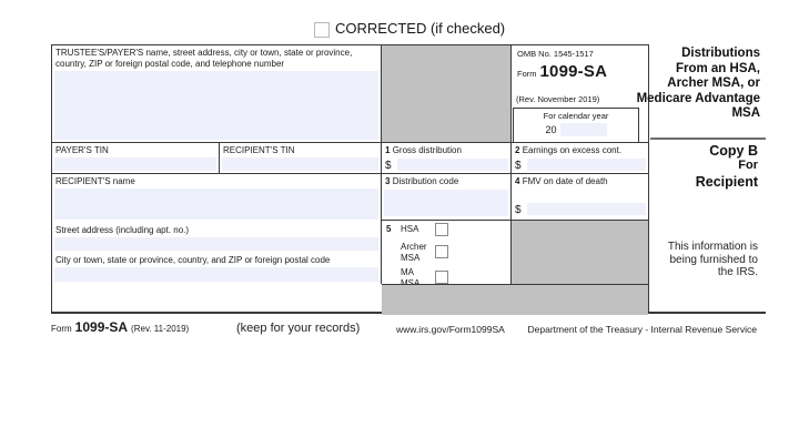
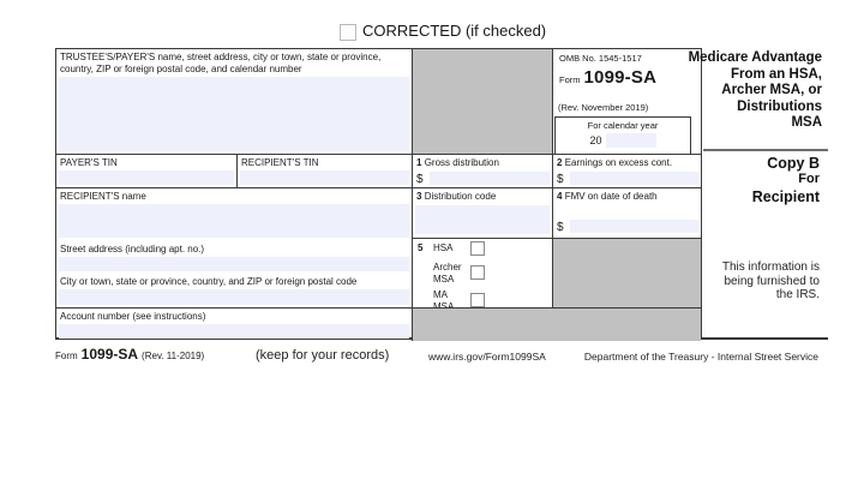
  CORRECTED (if checked)
- TRUSTEE'S/PAYER'S name, street address, city or town, state or province, country, ZIP or foreign postal code, and telephone number
+ TRUSTEE'S/PAYER'S name, street address, city or town, state or province, country, ZIP or foreign postal code, and calendar number
  OMB No. 1545-1517
  Form
  1099-SA
  (Rev. November 2019)
  For calendar year
  20
  PAYER'S TIN
  RECIPIENT'S TIN
  1 Gross distribution
  $
  2 Earnings on excess cont.
  $
  RECIPIENT'S name
  Street address (including apt. no.)
  City or town, state or province, country, and ZIP or foreign postal code
  3 Distribution code
  4 FMV on date of death
  $
  5
  HSA
  Archer
  MSA
  MA
  MSA
+ Account number (see instructions)
- Distributions
+ Medicare Advantage
  From an HSA,
  Archer MSA, or
- Medicare Advantage
+ Distributions
  MSA
  Copy B
  For
  Recipient
  This information is being furnished to the IRS.
  Form
  1099-SA
  (Rev. 11-2019)
  (keep for your records)
  www.irs.gov/Form1099SA
- Department of the Treasury - Internal Revenue Service
+ Department of the Treasury - Internal Street Service
